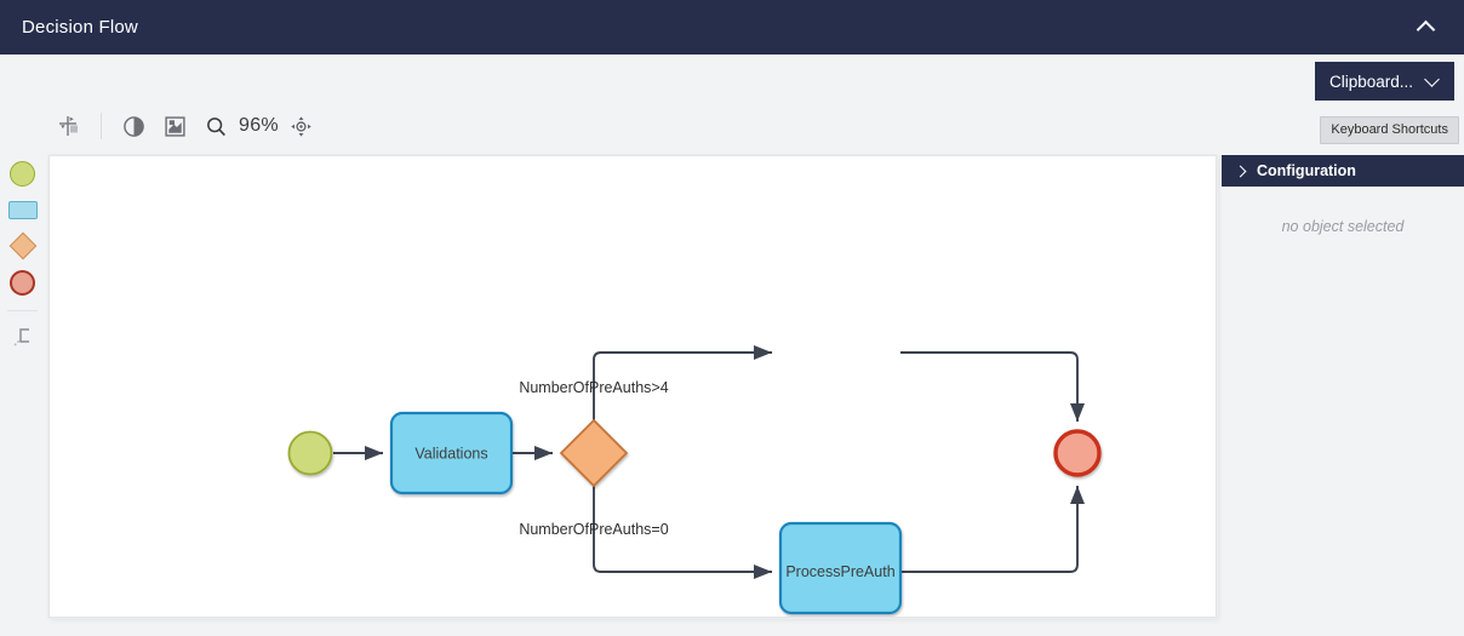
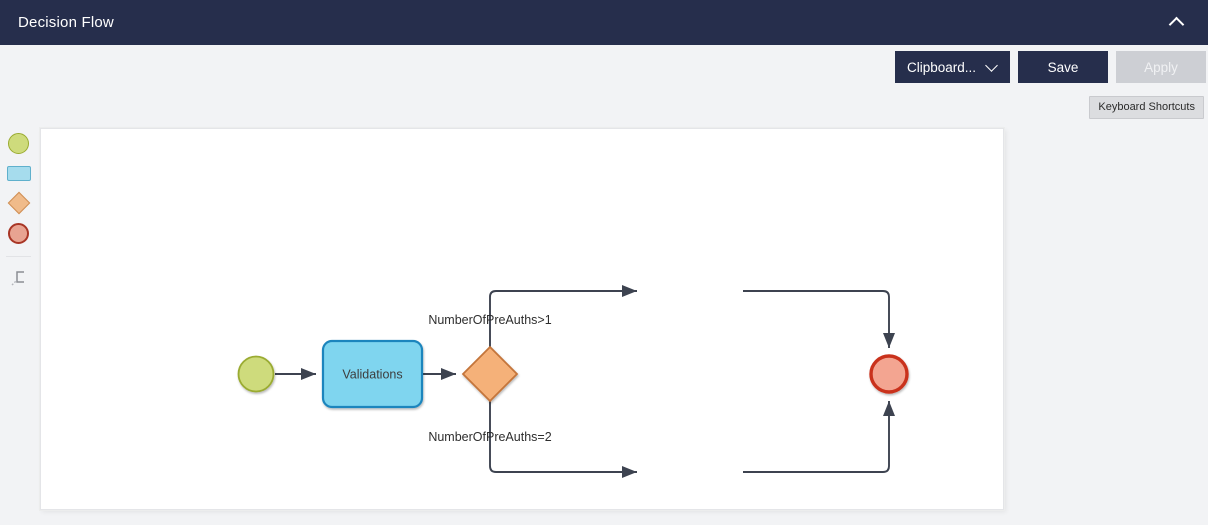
  Decision Flow
  Clipboard...
+ Save
+ Apply
  Keyboard Shortcuts
- 96%
- NumberOfPreAuths>4
+ NumberOfPreAuths>1
- NumberOfPreAuths=0
+ NumberOfPreAuths=2
  Validations
- ProcessPreAuth
- Configuration
- no object selected
